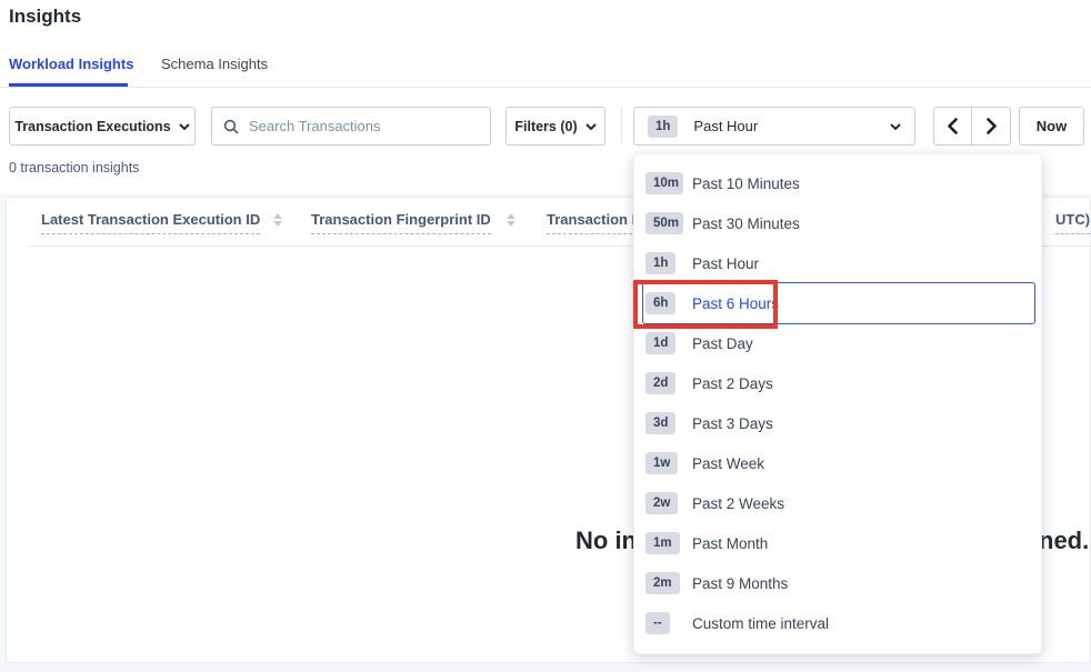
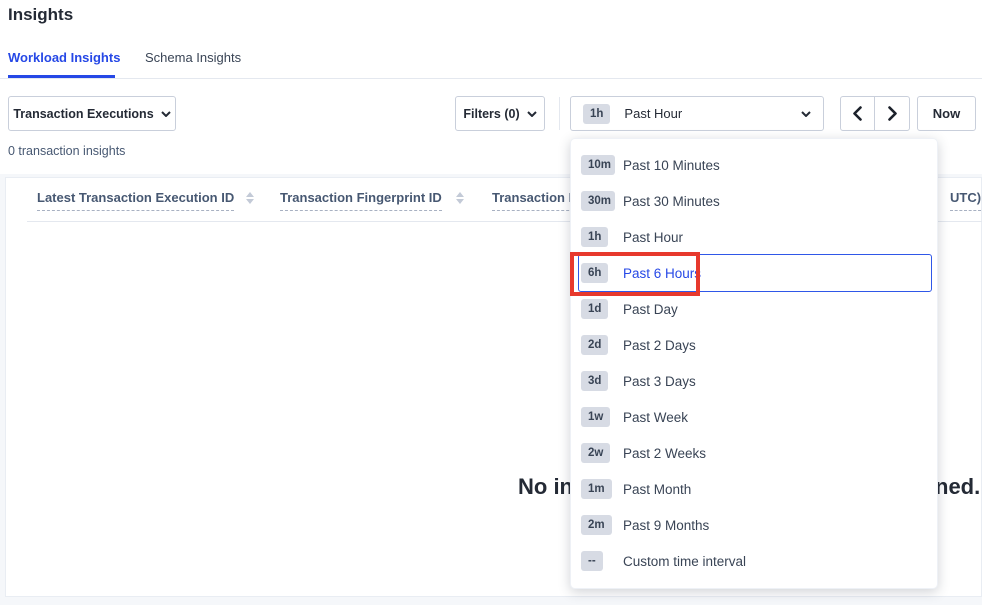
  Insights
  Workload Insights
  Schema Insights
  Transaction Executions
- Search Transactions
  Filters (0)
  1h
  Past Hour
  Now
  0 transaction insights
  Latest Transaction Execution ID
  Transaction Fingerprint ID
  Transaction
  UTC)
  No in
  ned.
  10m
  Past 10 Minutes
- 50m
+ 30m
  Past 30 Minutes
  1h
  Past Hour
  6h
  Past 6 Hours
  1d
  Past Day
  2d
  Past 2 Days
  3d
  Past 3 Days
  1w
  Past Week
  2w
  Past 2 Weeks
  1m
  Past Month
  2m
  Past 9 Months
  --
  Custom time interval
